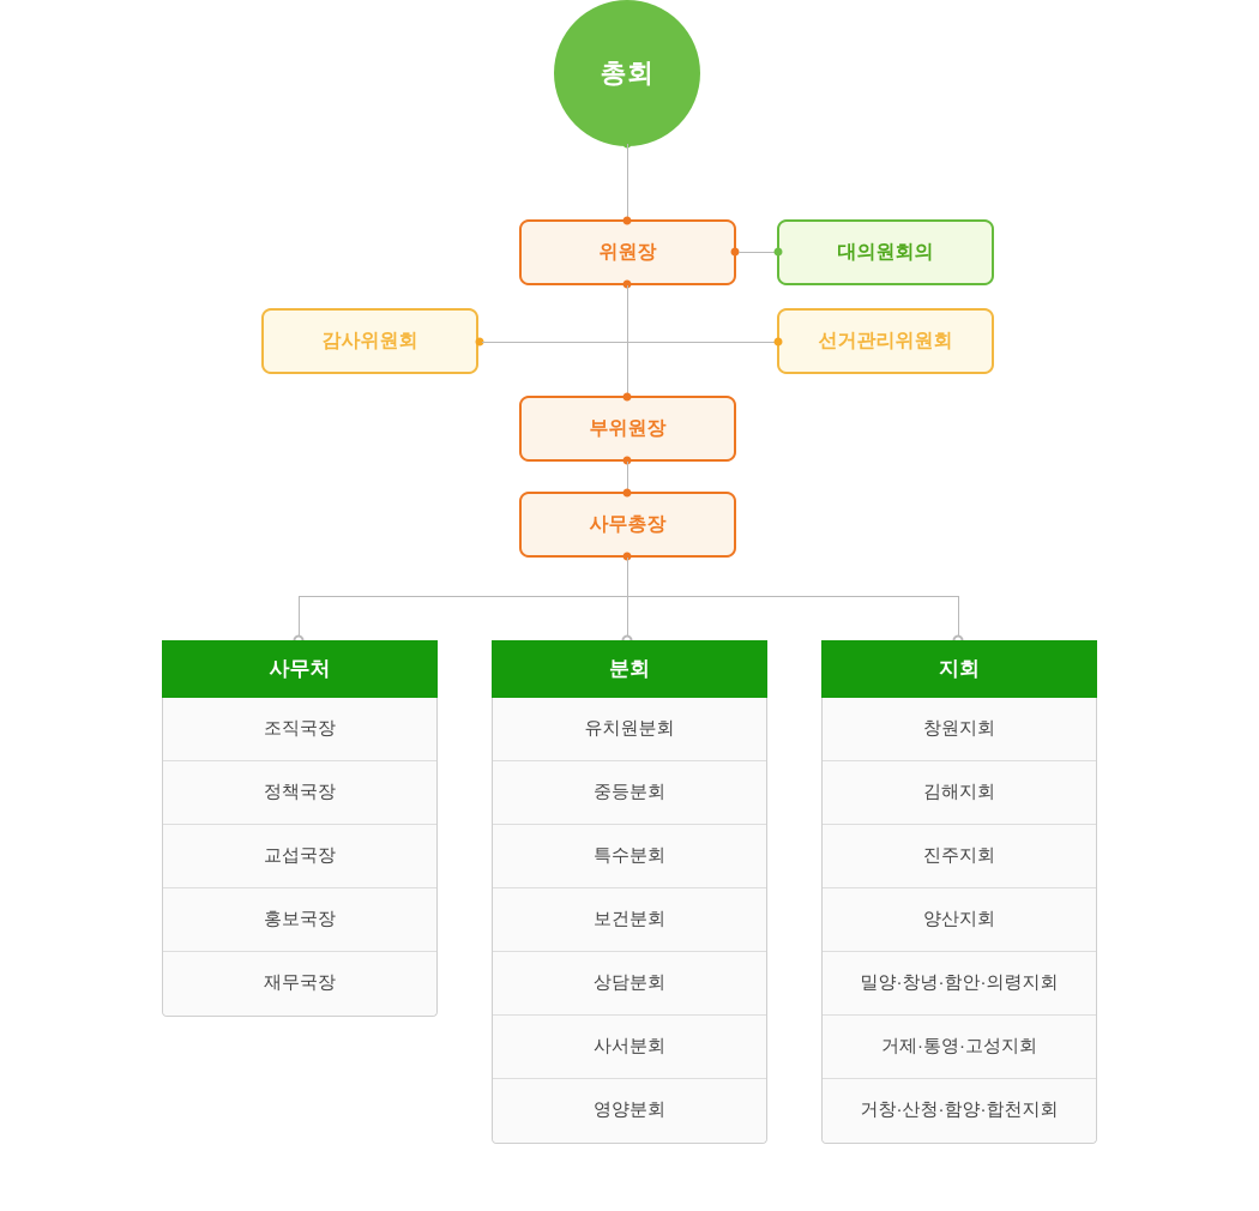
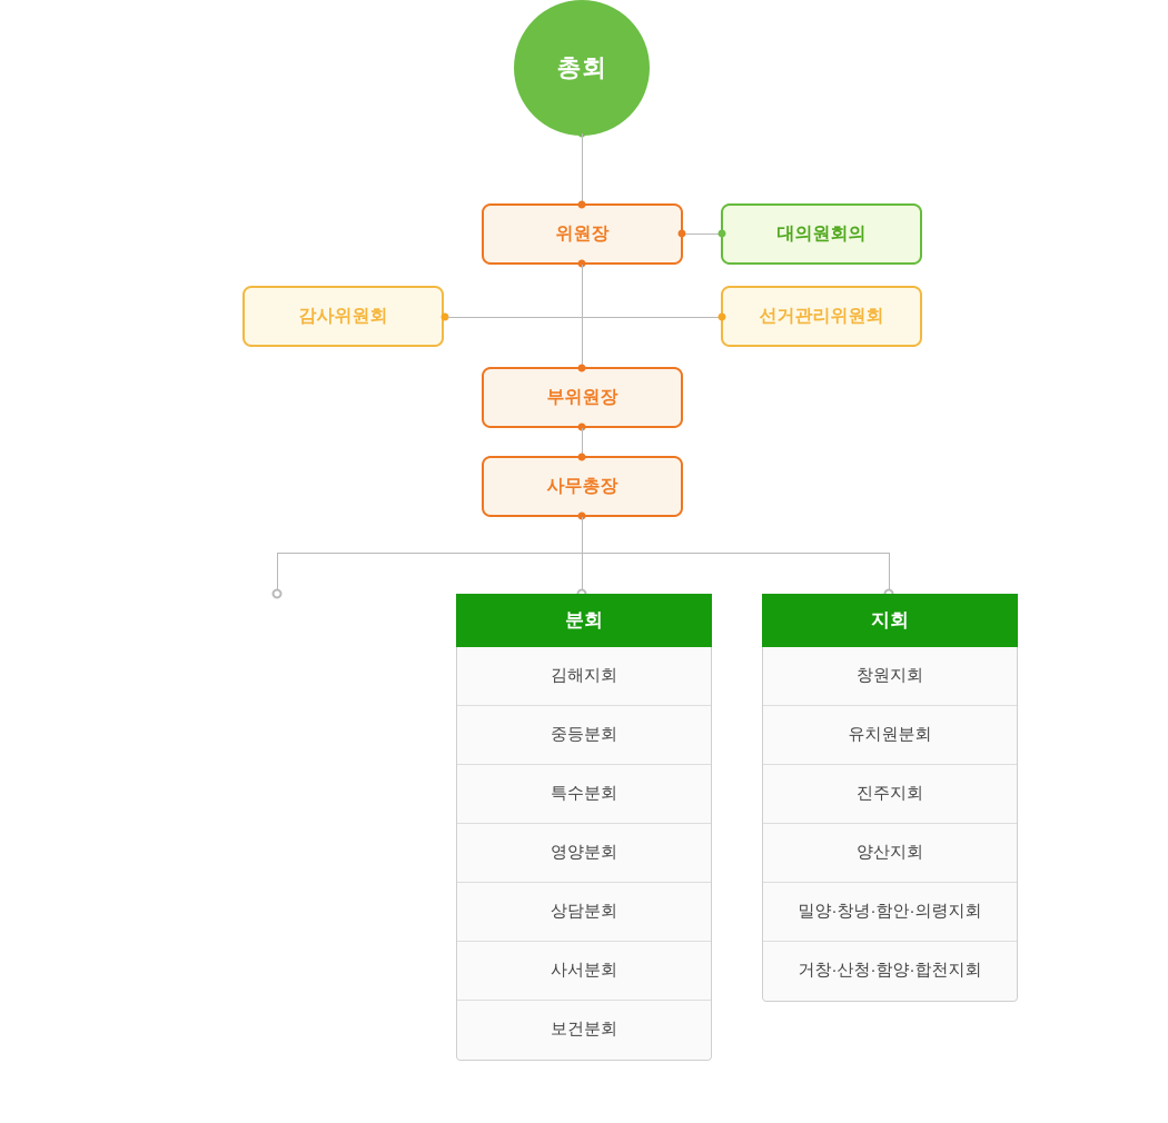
  총회
  위원장
  대의원회의
  감사위원회
  선거관리위원회
  부위원장
  사무총장
- 사무처
- 조직국장
- 정책국장
- 교섭국장
- 홍보국장
- 재무국장
  분회
- 유치원분회
+ 김해지회
  중등분회
  특수분회
- 보건분회
+ 영양분회
  상담분회
  사서분회
- 영양분회
+ 보건분회
  지회
  창원지회
- 김해지회
+ 유치원분회
  진주지회
  양산지회
  밀양·창녕·함안·의령지회
- 거제·통영·고성지회
  거창·산청·함양·합천지회
